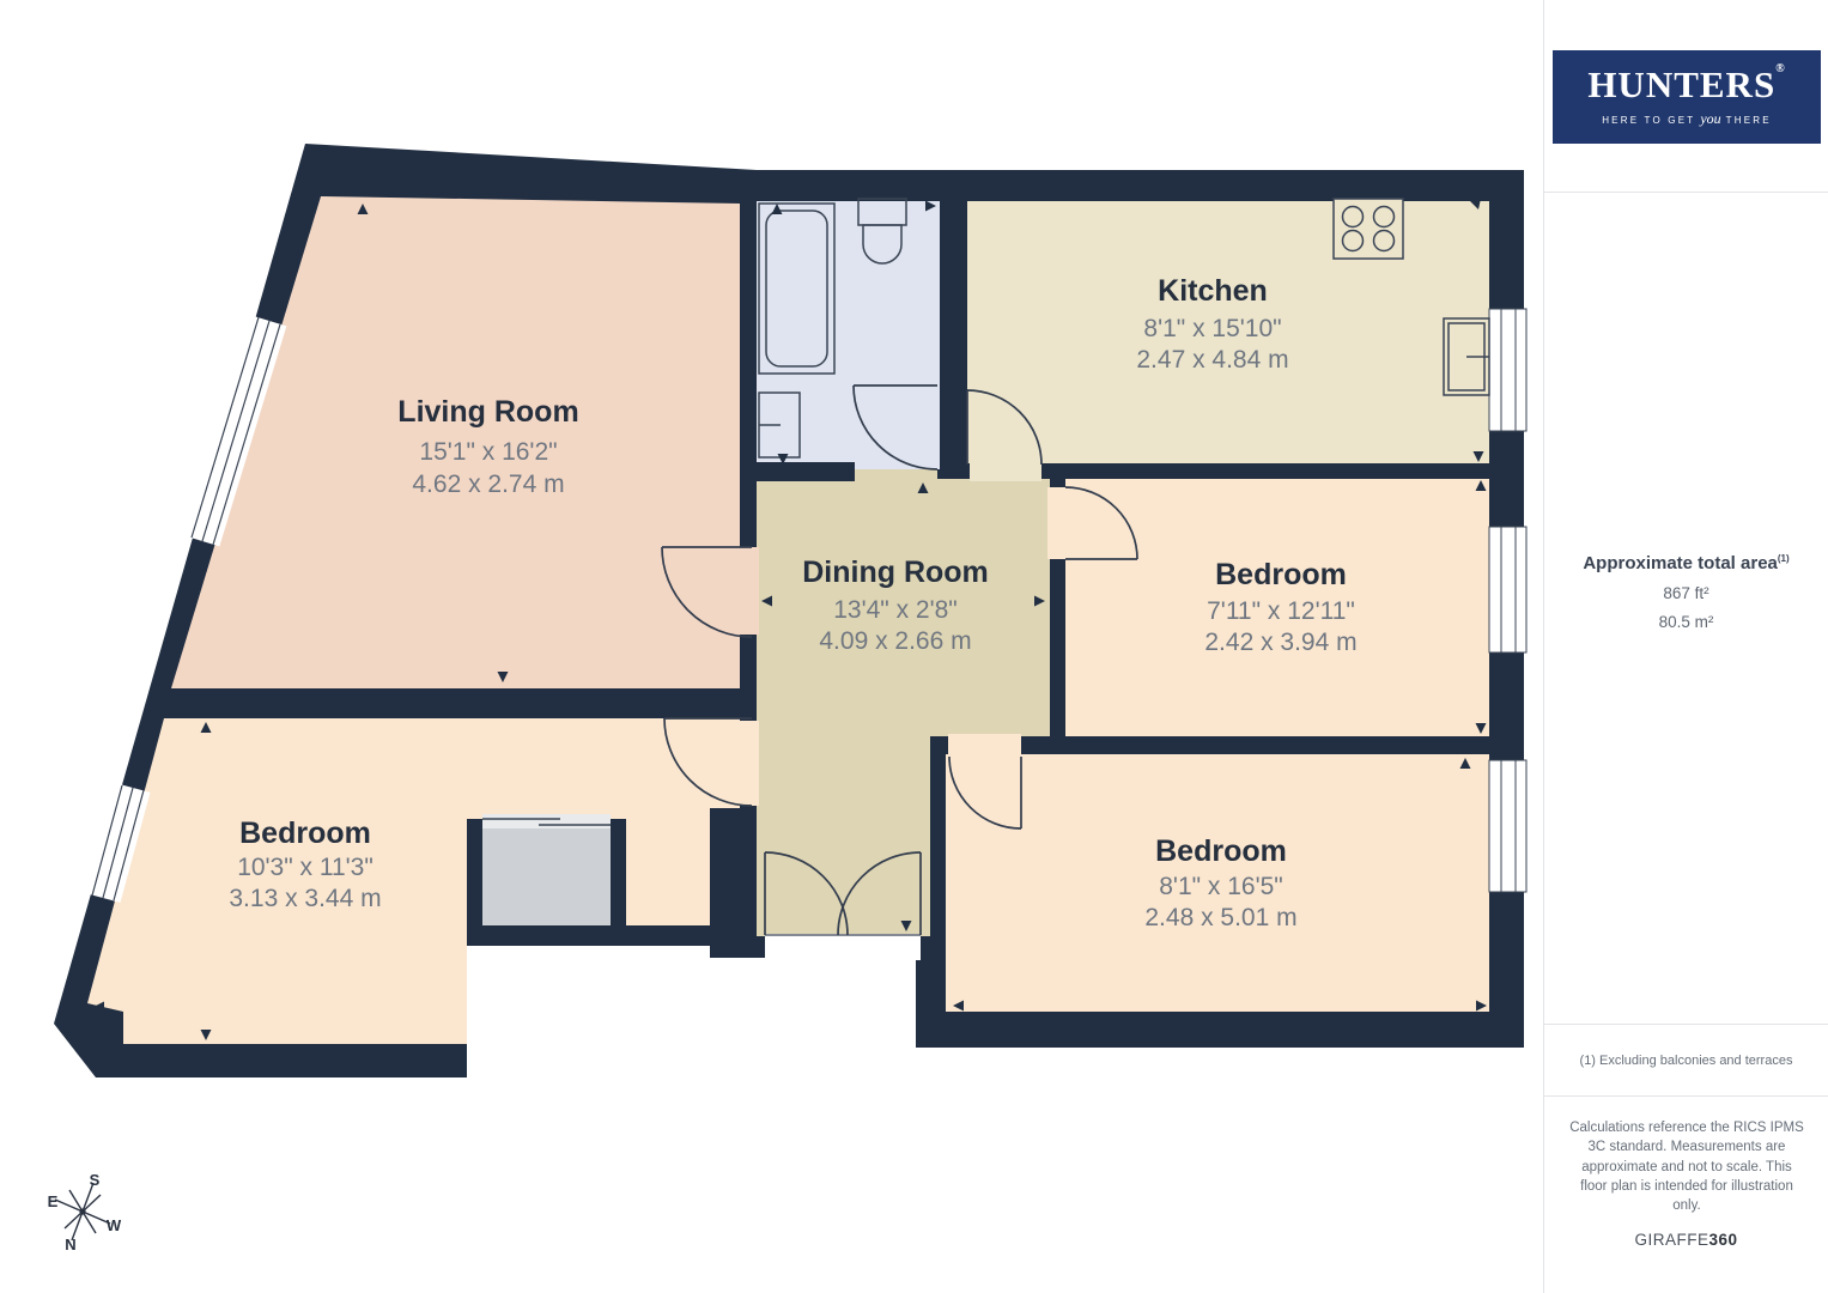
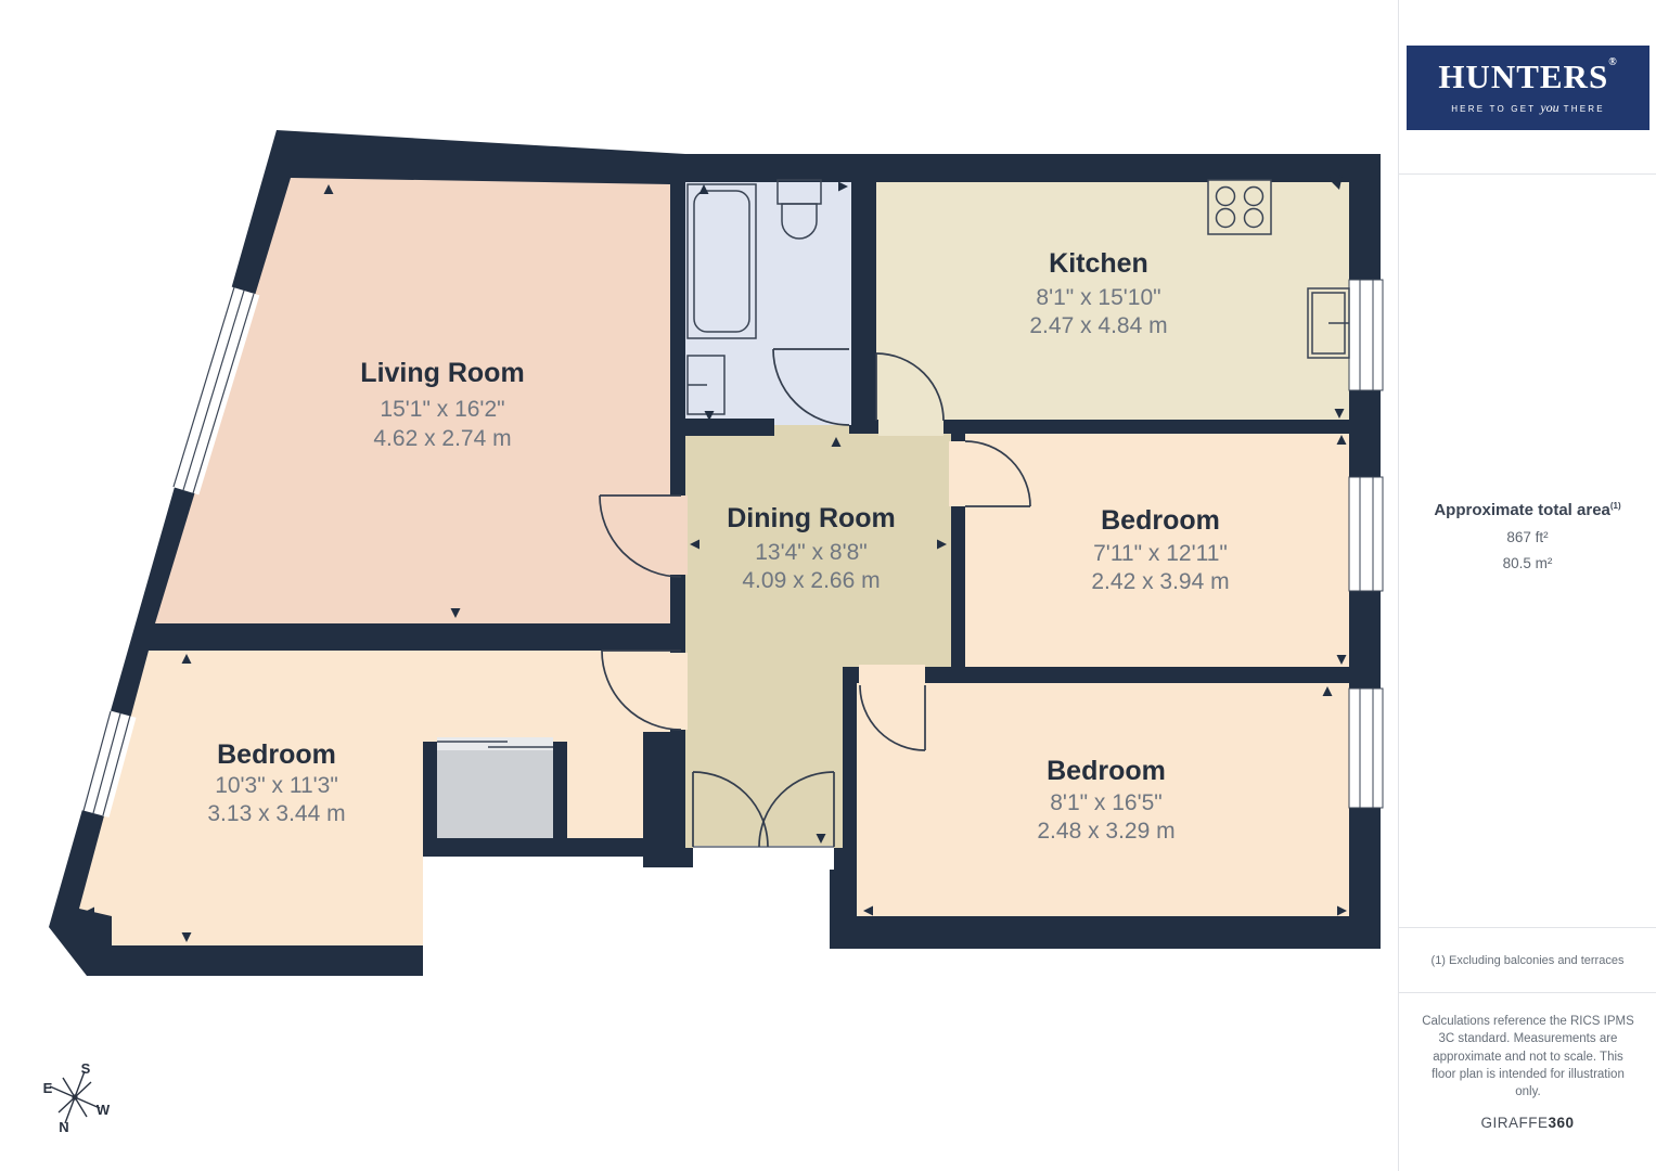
  Living Room
  15'1" x 16'2"
  4.62 x 2.74 m
  Kitchen
  8'1" x 15'10"
  2.47 x 4.84 m
  Dining Room
- 13'4" x 2'8"
+ 13'4" x 8'8"
  4.09 x 2.66 m
  Bedroom
  7'11" x 12'11"
  2.42 x 3.94 m
  Bedroom
  10'3" x 11'3"
  3.13 x 3.44 m
  Bedroom
  8'1" x 16'5"
- 2.48 x 5.01 m
+ 2.48 x 3.29 m
  S
  E
  W
  N
  HUNTERS®
  HERE TO GET
  you
  THERE
  Approximate total area(1)
  867 ft²
  80.5 m²
  (1) Excluding balconies and terraces
  Calculations reference the RICS IPMS 3C standard. Measurements are approximate and not to scale. This floor plan is intended for illustration only.
  GIRAFFE360
